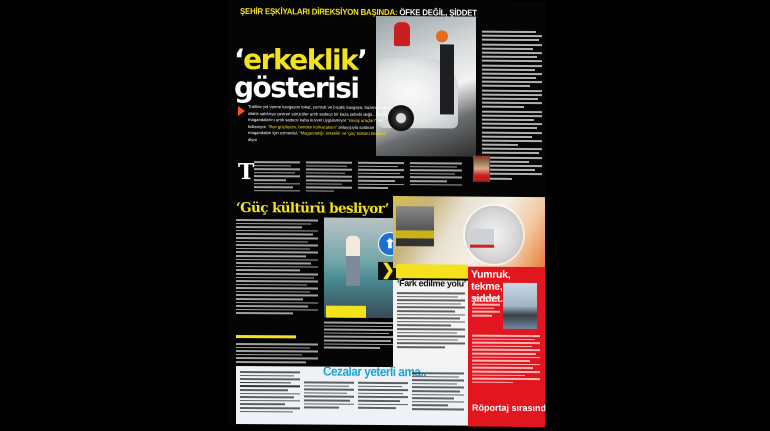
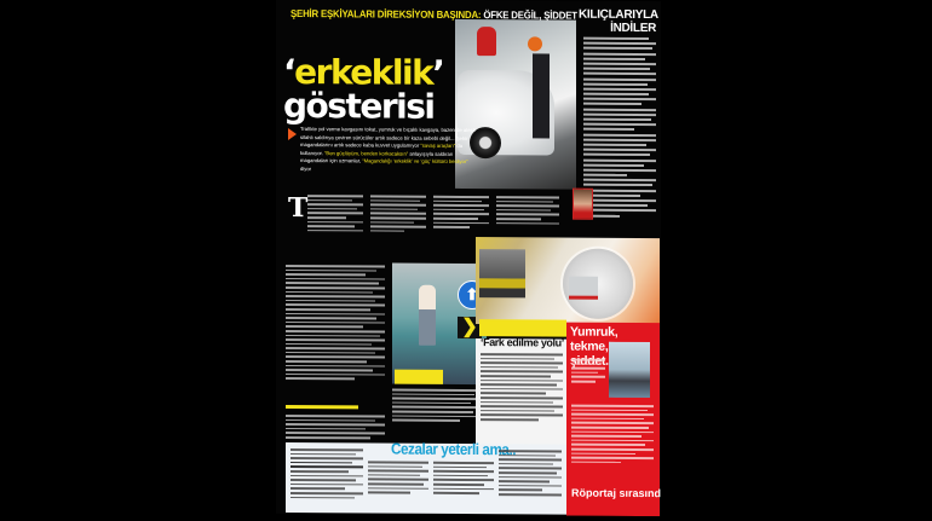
  ŞEHİR EŞKİYALARI DİREKSİYON BAŞINDA: ÖFKE DEĞİL, ŞİDDET
  ‘erkeklik’
  gösterisi
+ KILIÇLARIYLA
+ İNDİLER
  T
- ‘Güç kültürü besliyor’
  ⬆
  ❯
  ‘Fark edilme yolu’
  Yumruk, tekme, şiddet.
  Röportaj sırasınd
  Cezalar yeterli ama..
